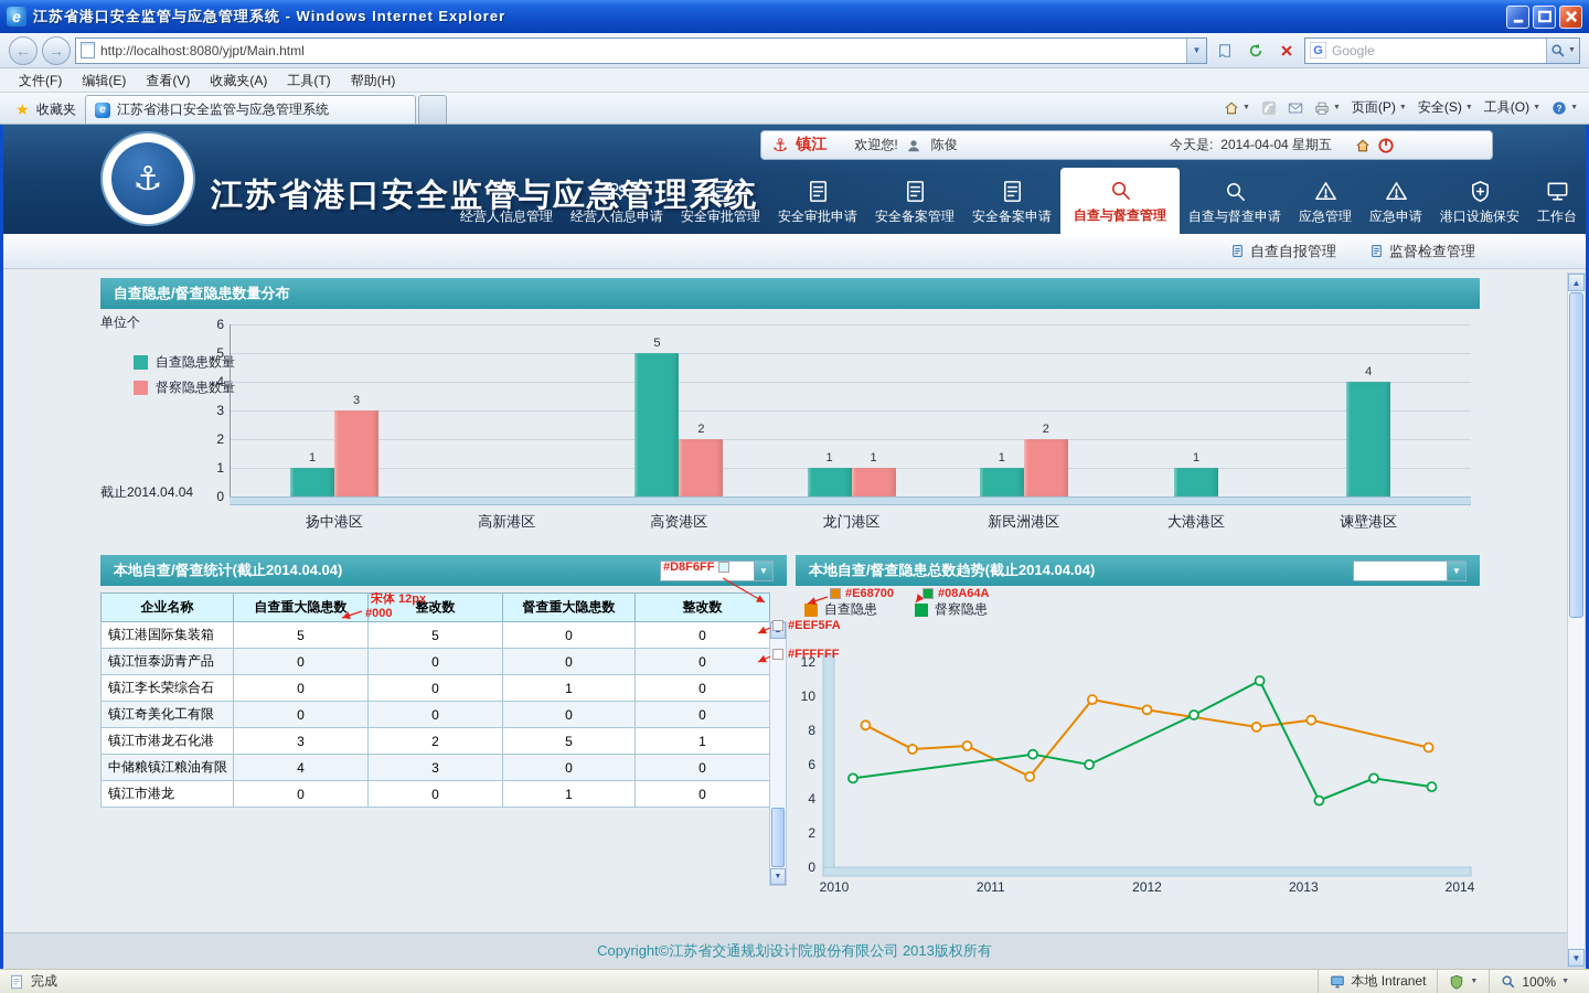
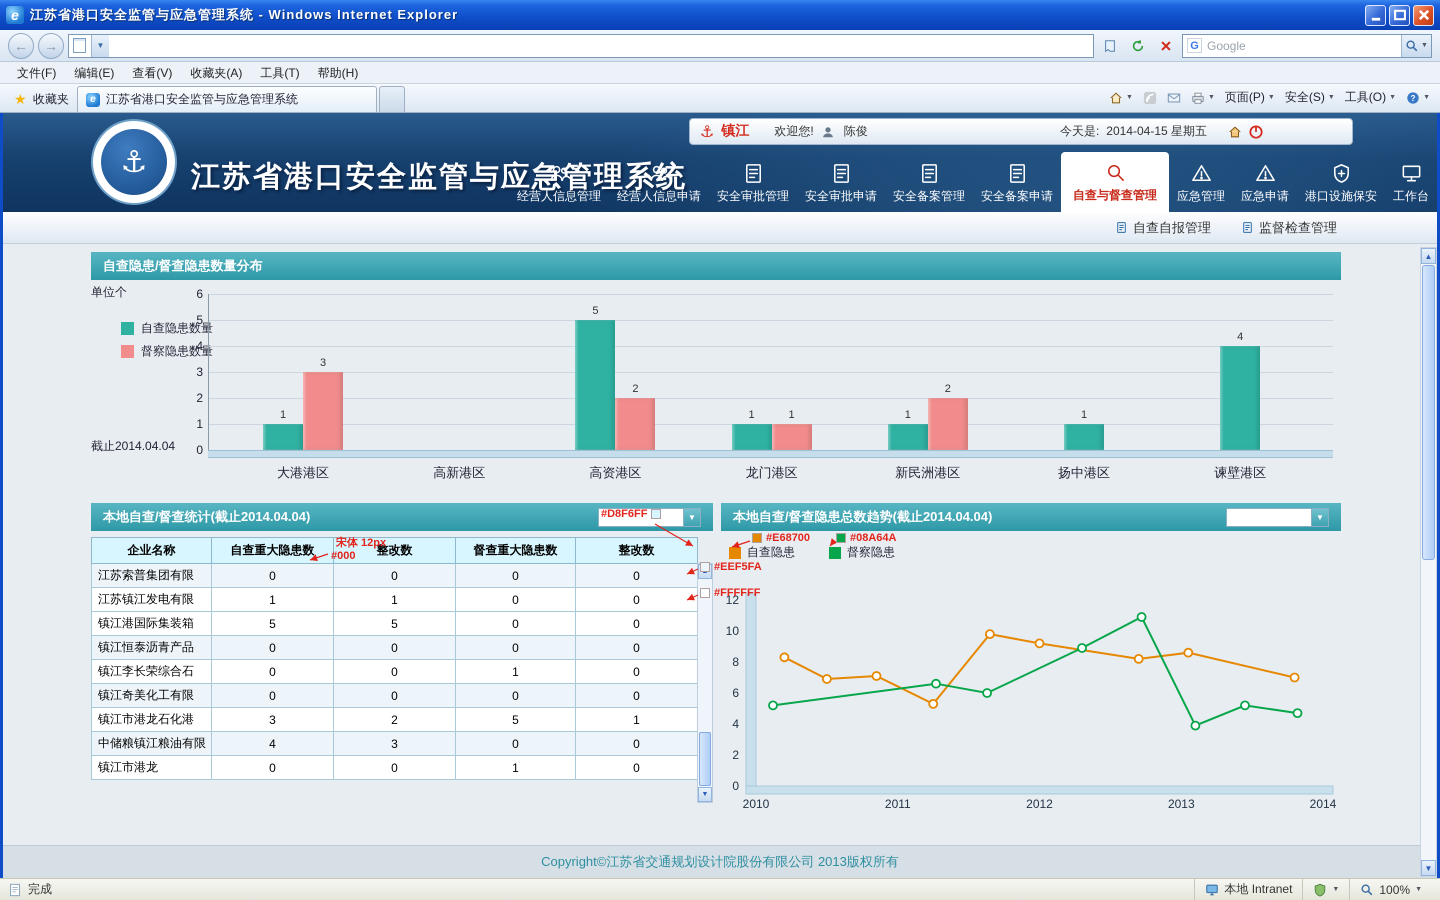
  e
  江苏省港口安全监管与应急管理系统 - Windows Internet Explorer
  ←
  →
- http://localhost:8080/yjpt/Main.html
  ▼
  G
  Google
  文件(F)
  编辑(E)
  查看(V)
  收藏夹(A)
  工具(T)
  帮助(H)
  ★
  收藏夹
  e
  江苏省港口安全监管与应急管理系统
  页面(P)
  安全(S)
  工具(O)
  ?
  ⚓
  江苏省港口安全监管与应急管理系统
  ⚓
  镇江
  欢迎您!
  陈俊
  今天是:
- 2014-04-04 星期五
+ 2014-04-15 星期五
  经营人信息管理
  经营人信息申请
  安全审批管理
  安全审批申请
  安全备案管理
  安全备案申请
  自查与督查管理
- 自查与督查申请
  应急管理
  应急申请
  港口设施保安
  工作台
  自查自报管理
  监督检查管理
  自查隐患/督查隐患数量分布
  单位个
  自查隐患数量
  督察隐患数量
  0
  1
  2
  3
  4
  5
  6
  1
  3
- 扬中港区
+ 大港港区
  高新港区
  5
  2
  高资港区
  1
  1
  龙门港区
  1
  2
  新民洲港区
  1
- 大港港区
+ 扬中港区
  4
  谏壁港区
  截止2014.04.04
  本地自查/督查统计(截止2014.04.04)
  ▼
  企业名称	自查重大隐患数	整改数	督查重大隐患数	整改数
+ 江苏索普集团有限	0	0	0	0
+ 江苏镇江发电有限	1	1	0	0
  镇江港国际集装箱	5	5	0	0
  镇江恒泰沥青产品	0	0	0	0
  镇江李长荣综合石	0	0	1	0
  镇江奇美化工有限	0	0	0	0
  镇江市港龙石化港	3	2	5	1
  中储粮镇江粮油有限	4	3	0	0
  镇江市港龙	0	0	1	0
  本地自查/督查隐患总数趋势(截止2014.04.04)
  ▼
  自查隐患
  督察隐患
  0
  2
  4
  6
  8
  10
  12
  2010
  2011
  2012
  2013
  2014
  #D8F6FF
  宋体 12px
  #000
  #EEF5FA
  #FFFFFF
  #E68700
  #08A64A
  Copyright©江苏省交通规划设计院股份有限公司 2013版权所有
  ▲
  ▼
  完成
  本地 Intranet
  100%
